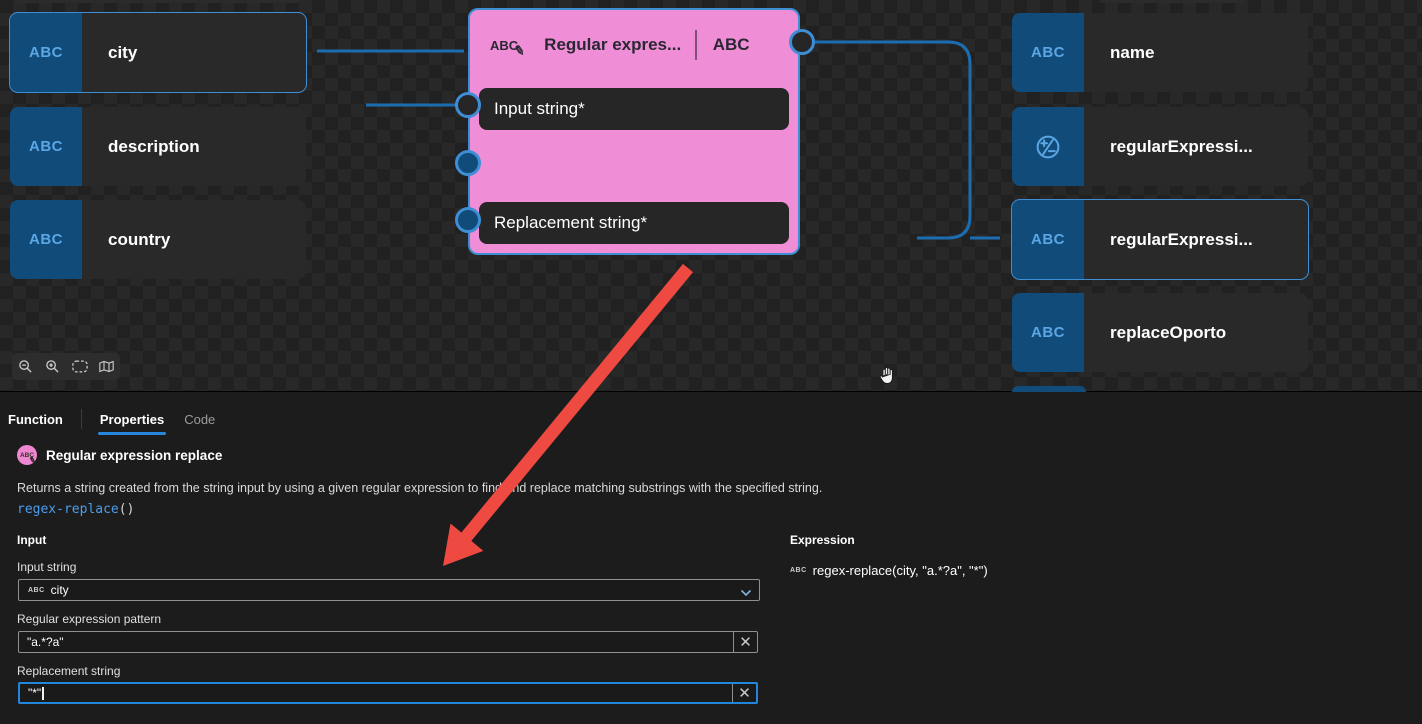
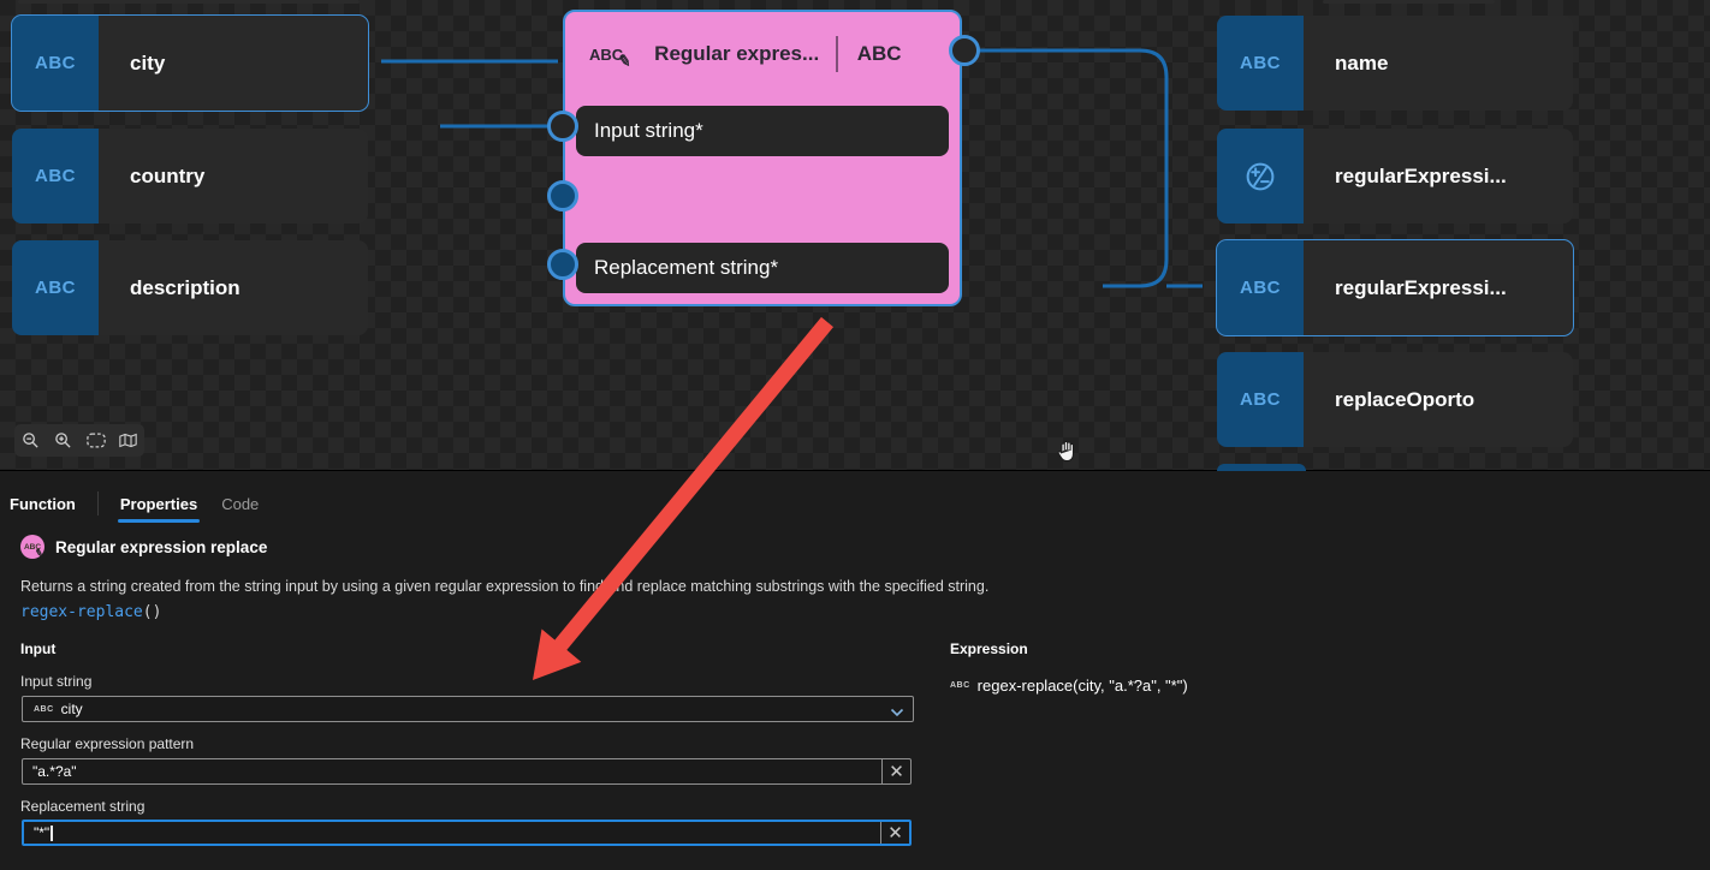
  ABC
  city
  ABC
- description
+ country
  ABC
- country
+ description
  ABC
  Regular expres...
  ABC
  Input string*
  Replacement string*
  ABC
  name
  regularExpressi...
  ABC
  regularExpressi...
  ABC
  replaceOporto
  Function
  Properties
  Code
  Regular expression replace
  Returns a string created from the string input by using a given regular expression to finnd replace matching substrings with the specified string.
  regex-replace()
  Input
  Input string
  city
  Regular expression pattern
  "a.*?a"
  ✕
  Replacement string
  "*"
  ✕
  Expression
  regex-replace(city, "a.*?a", "*")
